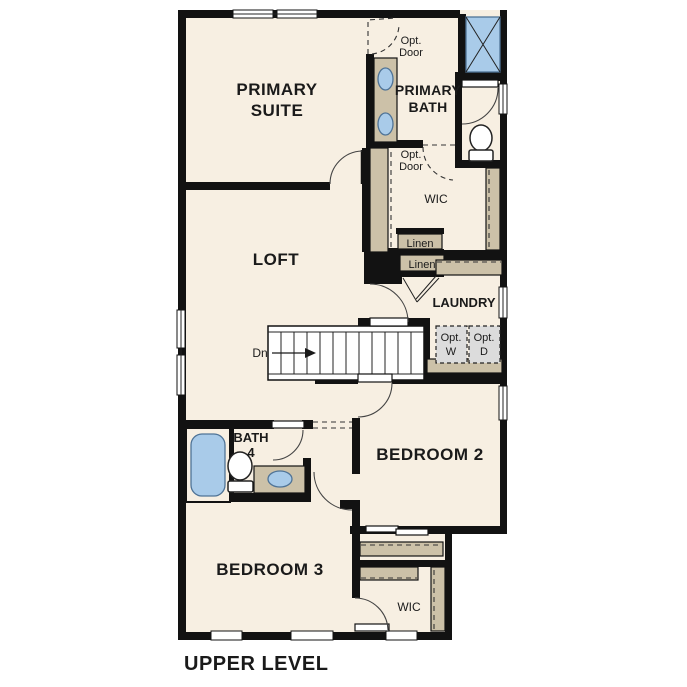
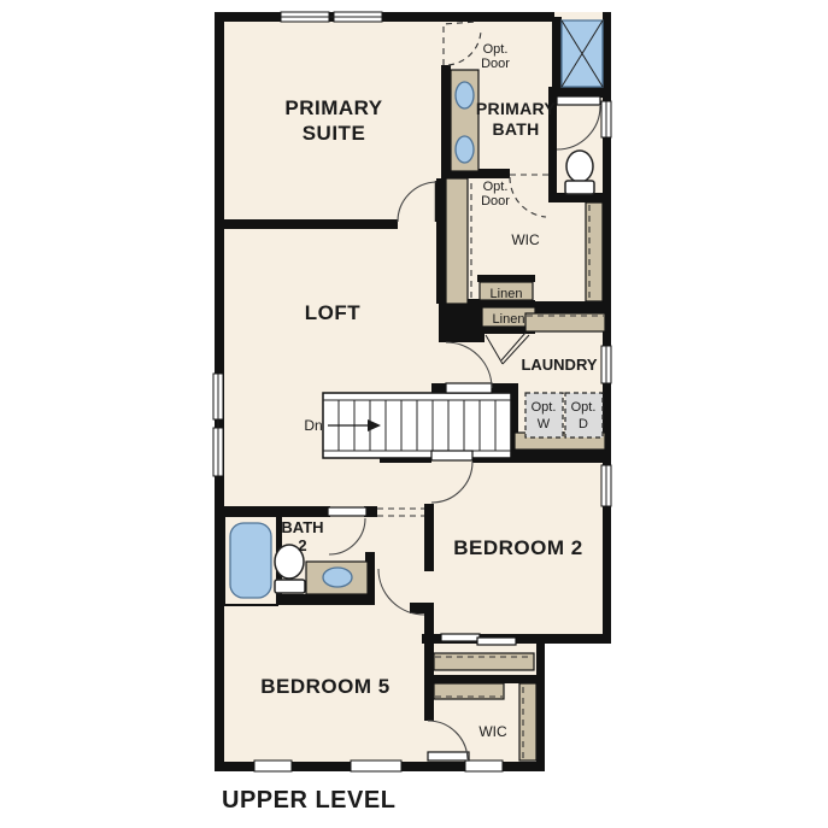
  PRIMARY
  SUITE
  PRIMARY
  BATH
  Opt.
  Door
  Opt.
  Door
  WIC
  Linen
  Linen
  LAUNDRY
  Opt.
  W
  Opt.
  D
  LOFT
  Dn
  BATH
- 4
+ 2
  BEDROOM 2
- BEDROOM 3
+ BEDROOM 5
  WIC
  UPPER LEVEL
